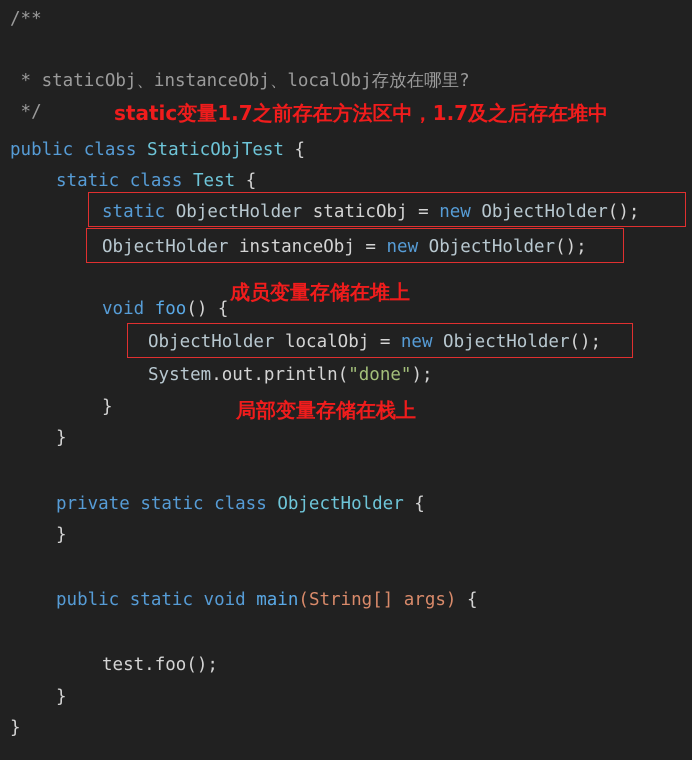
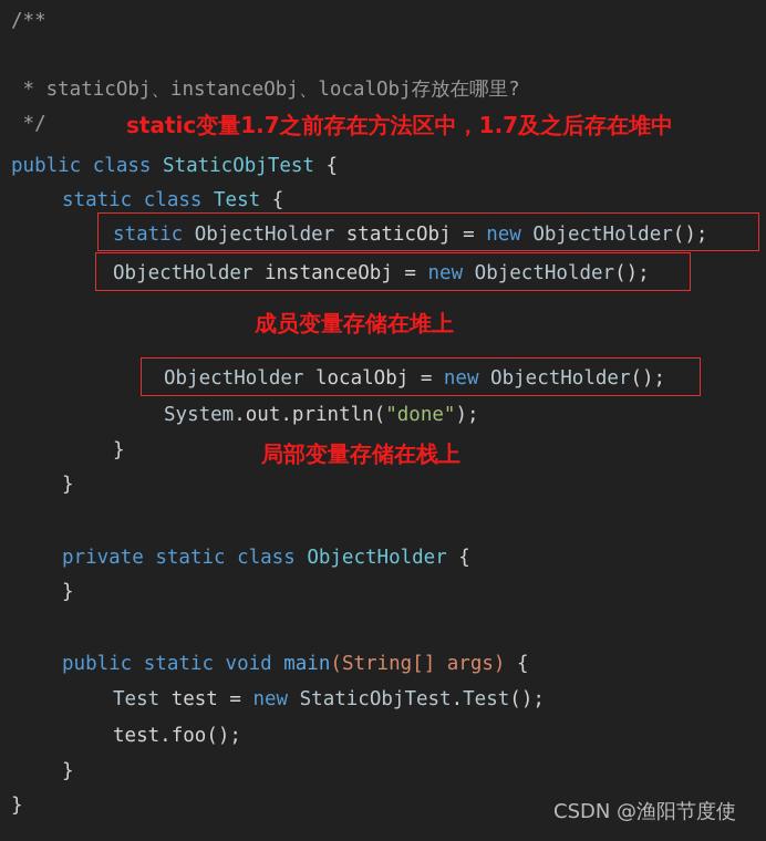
  /**
  * staticObj、instanceObj、localObj存放在哪里?
  */
  public class StaticObjTest {
  static class Test {
  static ObjectHolder staticObj = new ObjectHolder();
  ObjectHolder instanceObj = new ObjectHolder();
- void foo() {
  ObjectHolder localObj = new ObjectHolder();
  System.out.println("done");
  }
  }
  private static class ObjectHolder {
  }
  public static void main(String[] args) {
+ Test test = new StaticObjTest.Test();
  test.foo();
  }
  }
  static变量1.7之前存在方法区中，1.7及之后存在堆中
  成员变量存储在堆上
  局部变量存储在栈上
+ CSDN @渔阳节度使
